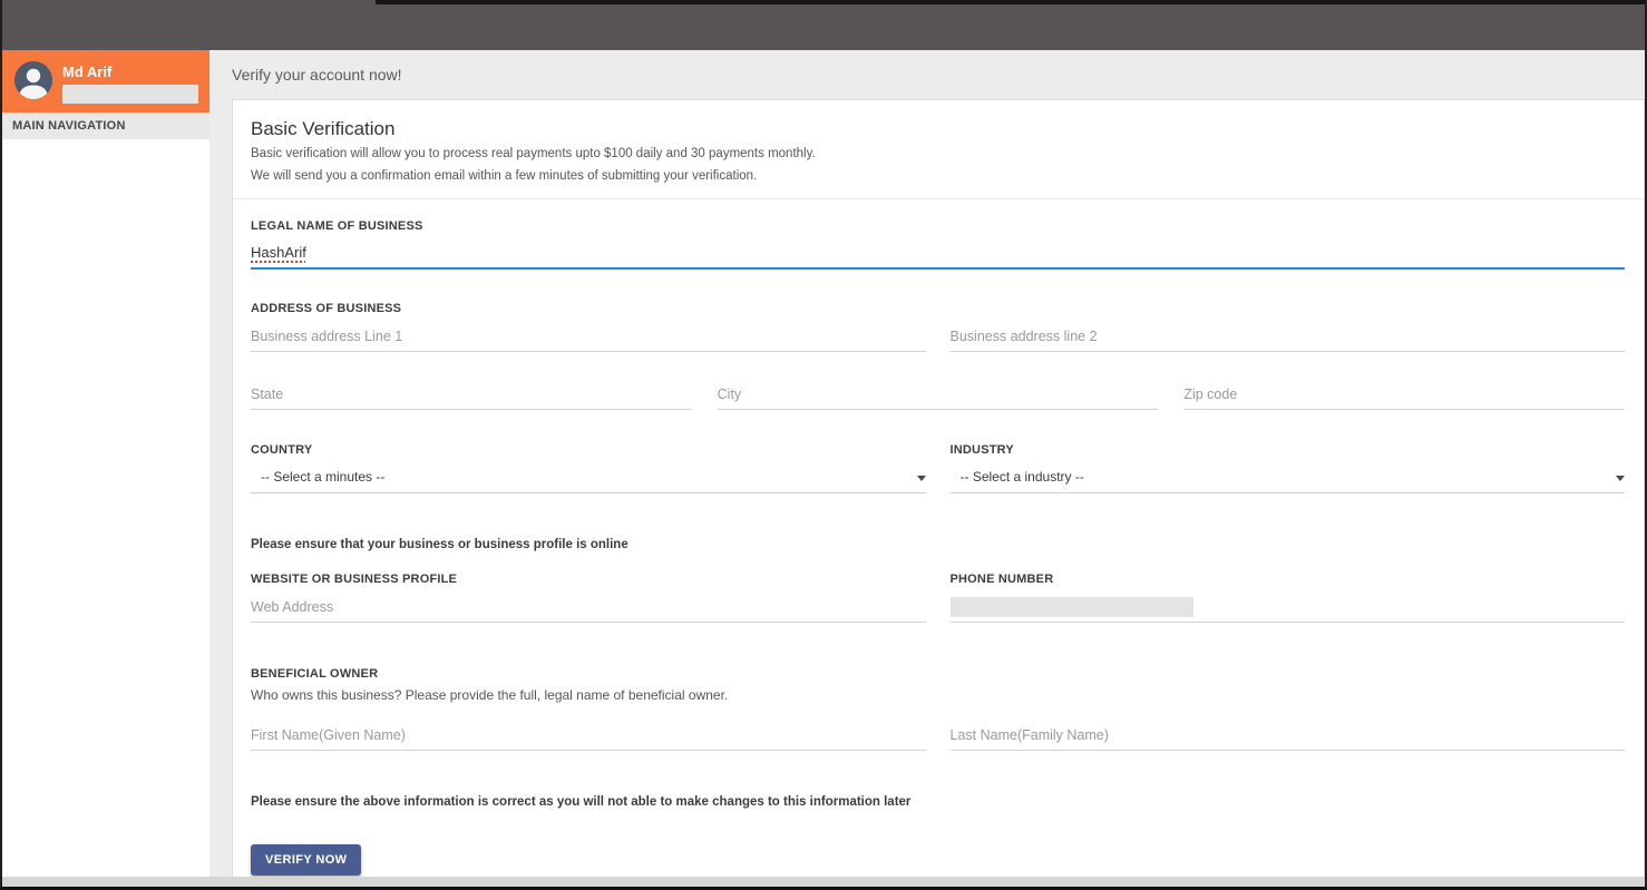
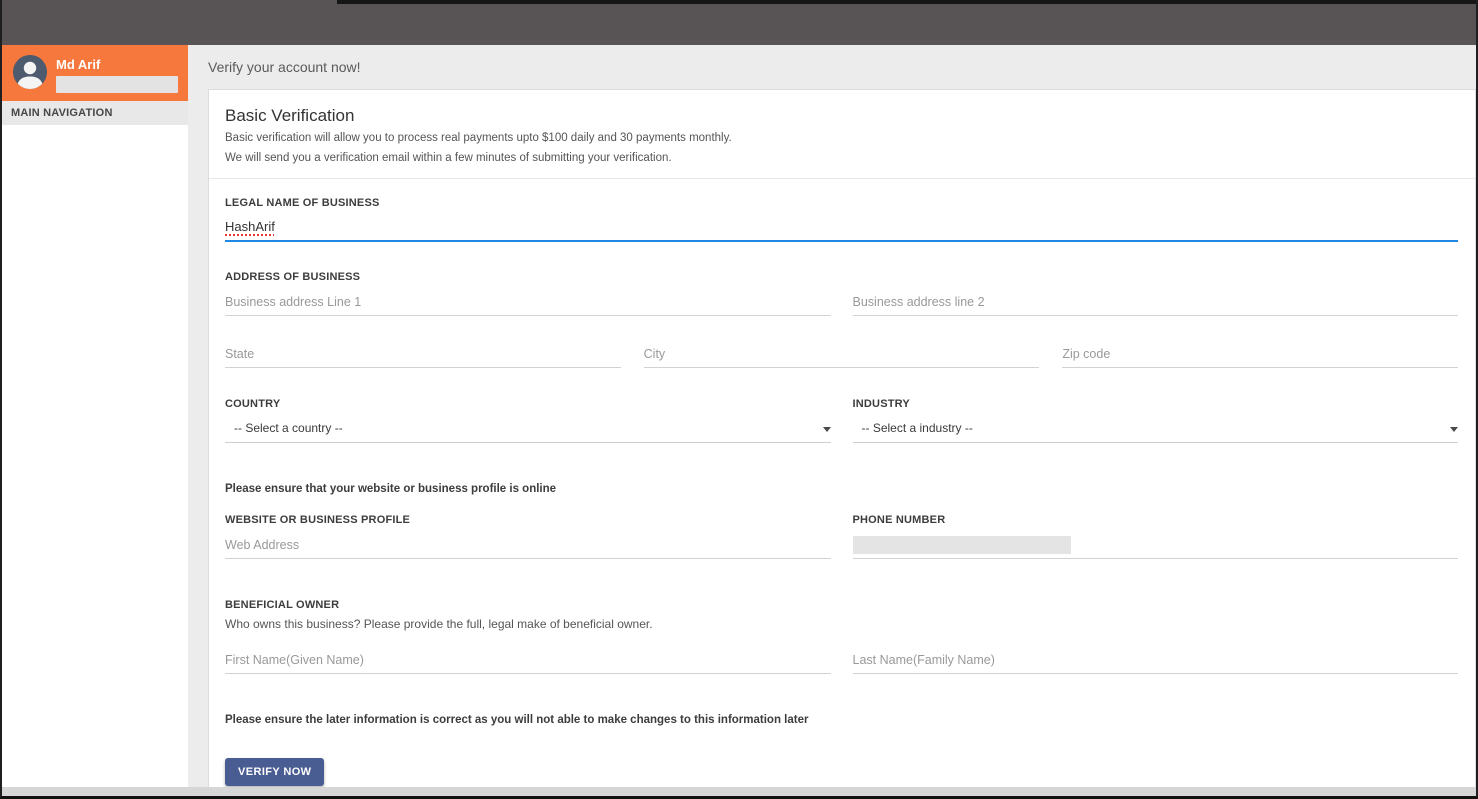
  Md Arif
  MAIN NAVIGATION
  Verify your account now!
  Basic Verification
  Basic verification will allow you to process real payments upto $100 daily and 30 payments monthly.
- We will send you a confirmation email within a few minutes of submitting your verification.
+ We will send you a verification email within a few minutes of submitting your verification.
  LEGAL NAME OF BUSINESS
  HashArif
  ADDRESS OF BUSINESS
  Business address Line 1
  Business address line 2
  State
  City
  Zip code
  COUNTRY
- -- Select a minutes --
+ -- Select a country --
  INDUSTRY
  -- Select a industry --
- Please ensure that your business or business profile is online
+ Please ensure that your website or business profile is online
  WEBSITE OR BUSINESS PROFILE
  Web Address
  PHONE NUMBER
  BENEFICIAL OWNER
- Who owns this business? Please provide the full, legal name of beneficial owner.
+ Who owns this business? Please provide the full, legal make of beneficial owner.
  First Name(Given Name)
  Last Name(Family Name)
- Please ensure the above information is correct as you will not able to make changes to this information later
+ Please ensure the later information is correct as you will not able to make changes to this information later
  VERIFY NOW
